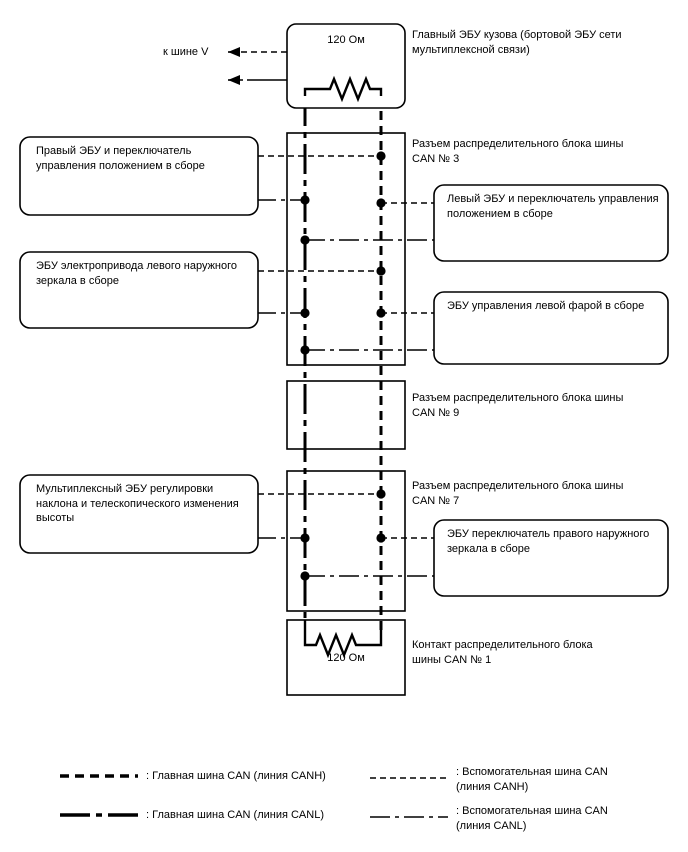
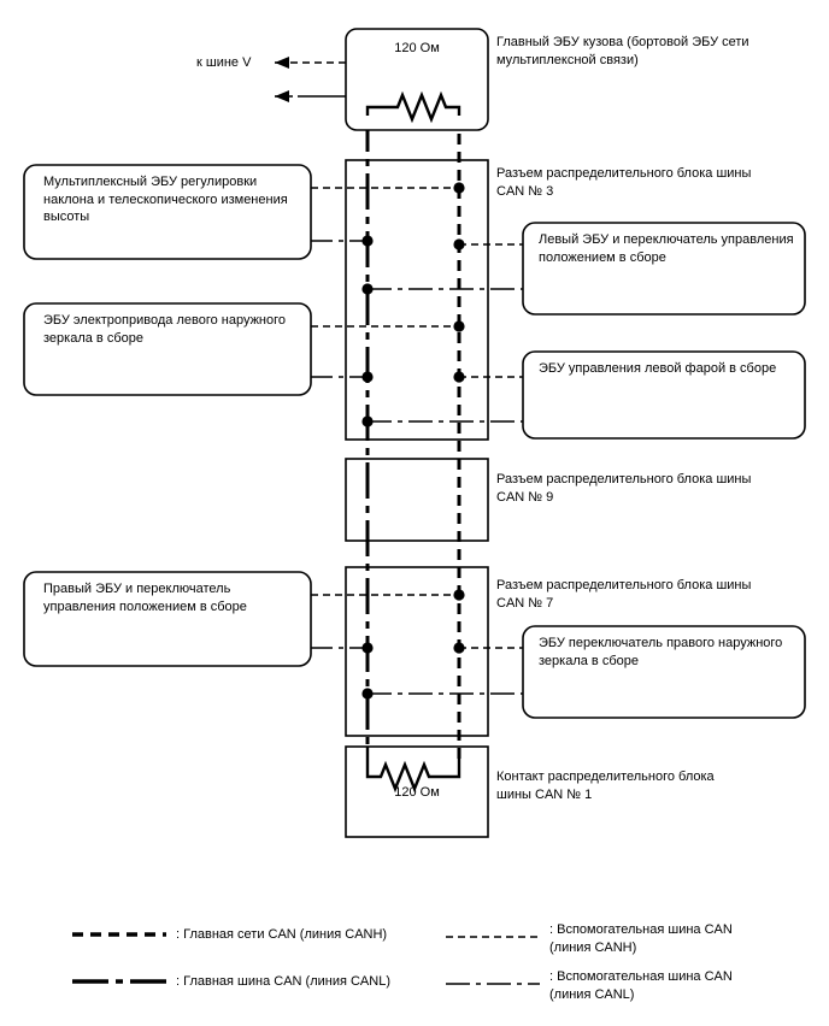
  120 Ом
  Главный ЭБУ кузова (бортовой ЭБУ сети
  мультиплексной связи)
  к шине V
  Разъем распределительного блока шины
  CAN № 3
  Разъем распределительного блока шины
  CAN № 9
  Разъем распределительного блока шины
  CAN № 7
  120 Ом
  Контакт распределительного блока
  шины CAN № 1
- Правый ЭБУ и переключатель управления положением в сборе
+ Мультиплексный ЭБУ регулировки наклона и телескопического изменения высоты
  ЭБУ электропривода левого наружного зеркала в сборе
- Мультиплексный ЭБУ регулировки наклона и телескопического изменения высоты
+ Правый ЭБУ и переключатель управления положением в сборе
  Левый ЭБУ и переключатель управления положением в сборе
  ЭБУ управления левой фарой в сборе
  ЭБУ переключатель правого наружного зеркала в сборе
- : Главная шина CAN (линия CANH)
+ : Главная сети CAN (линия CANH)
  : Главная шина CAN (линия CANL)
  : Вспомогательная шина CAN
  (линия CANH)
  : Вспомогательная шина CAN
  (линия CANL)
